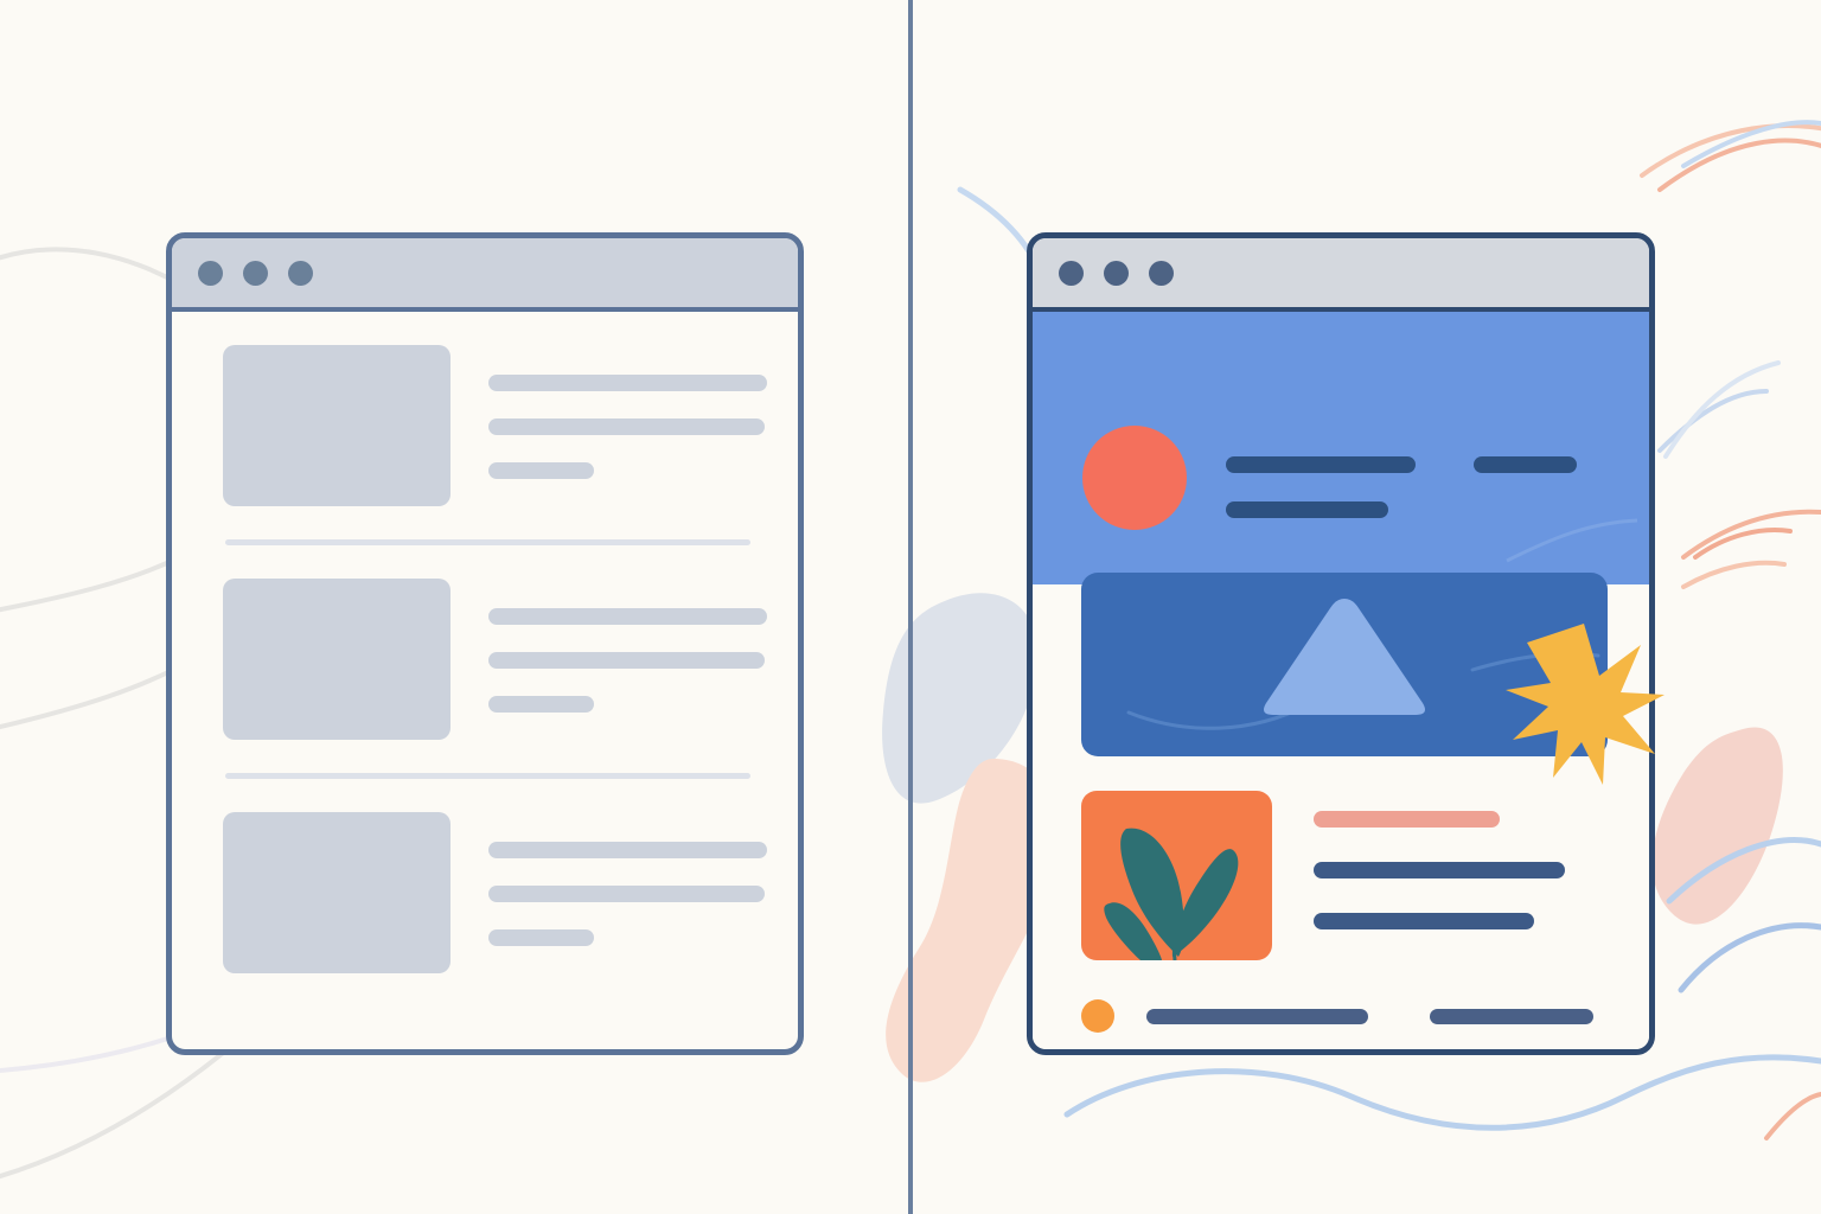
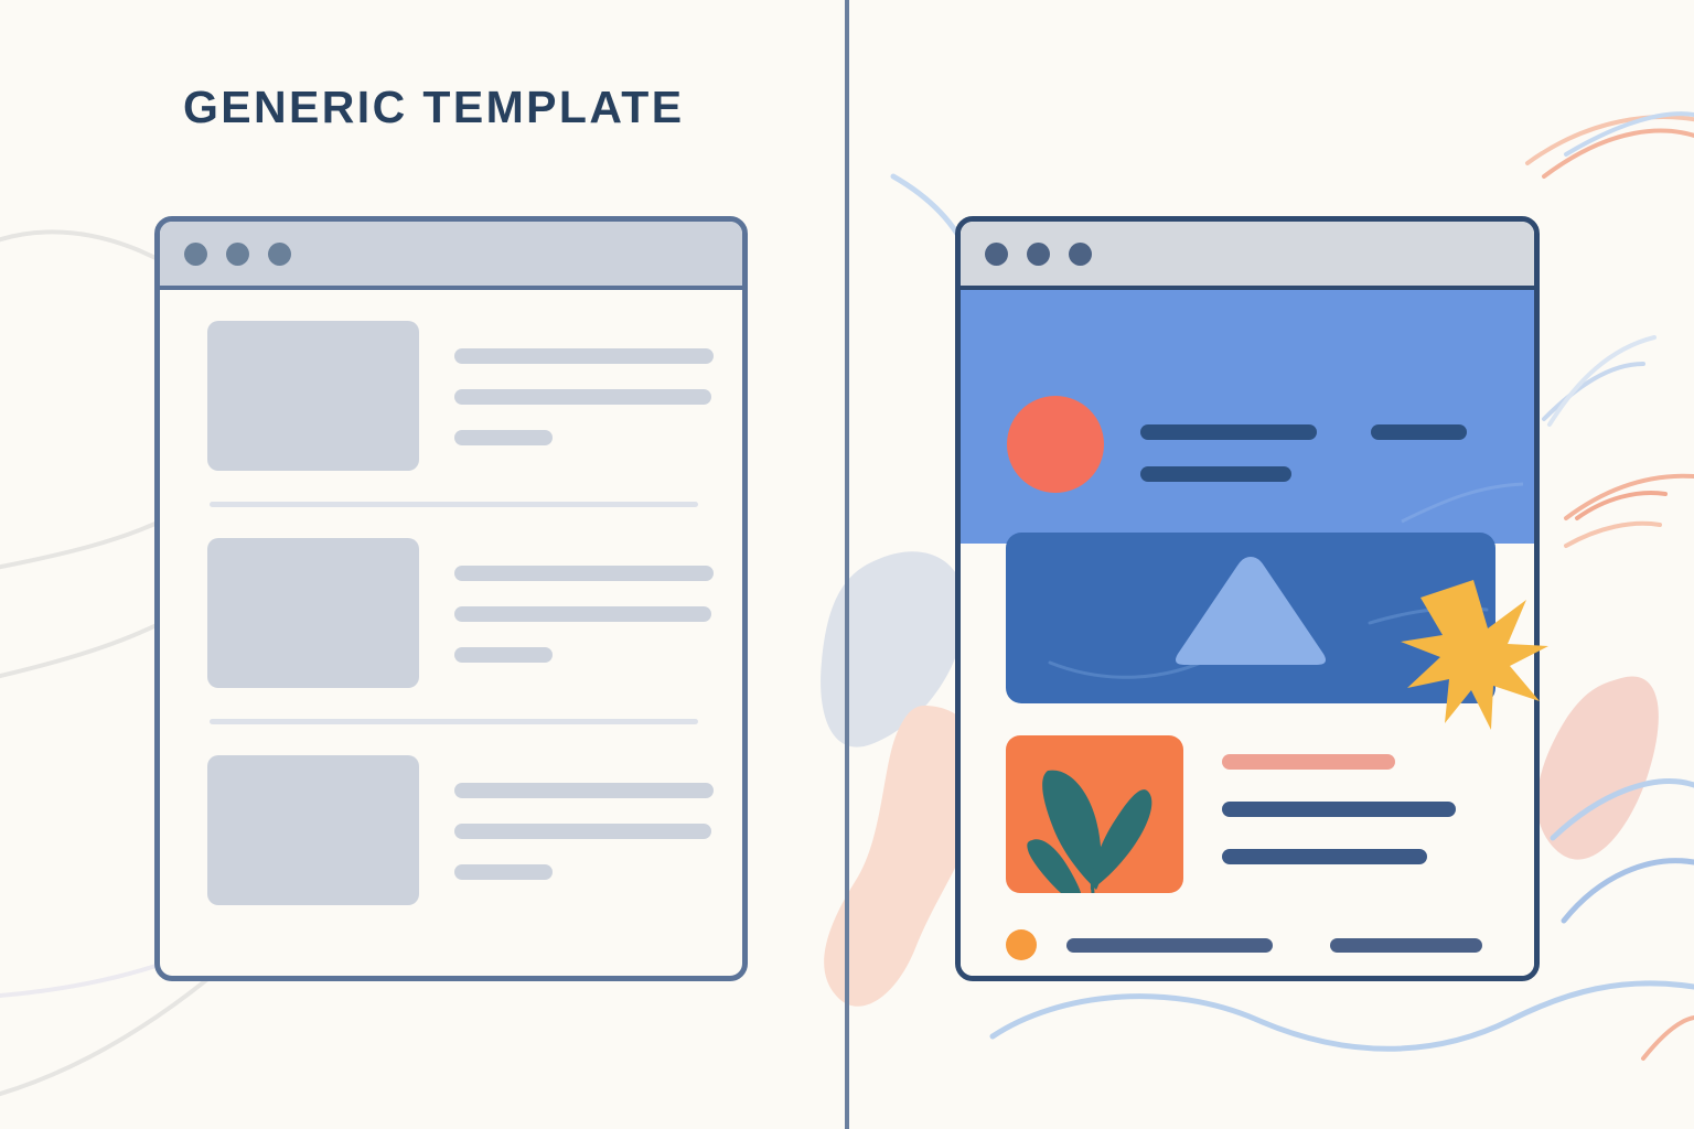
+ GENERIC TEMPLATE
